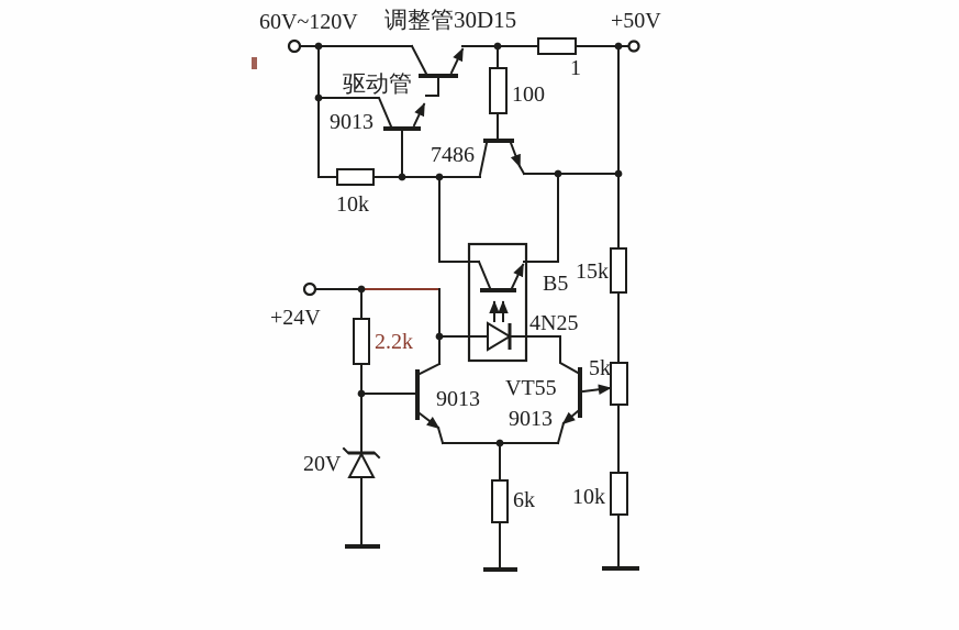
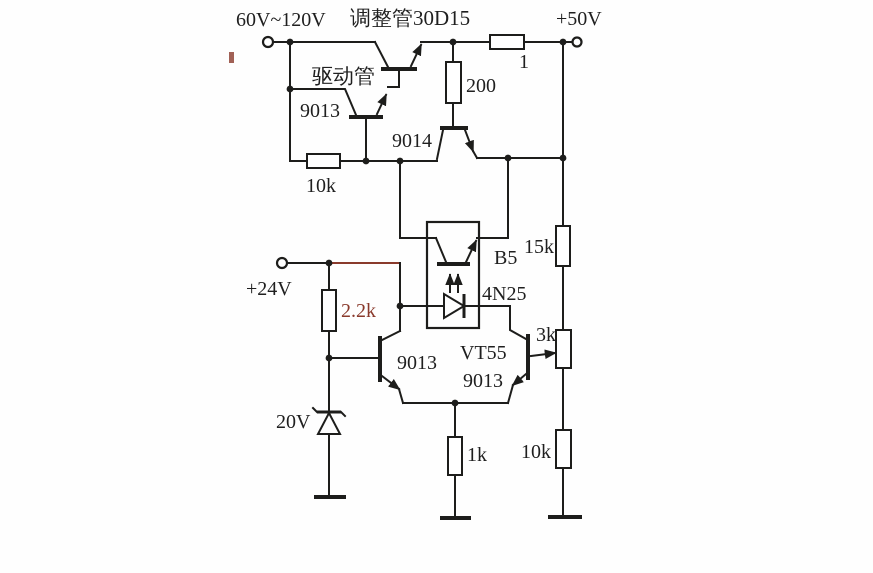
  60V~120V
  调整管30D15
  +50V
  驱动管
  9013
  1
- 100
+ 200
- 7486
+ 9014
  10k
  B5
  4N25
  15k
- 5k
+ 3k
  10k
  +24V
  2.2k
  9013
  VT55
  9013
  20V
- 6k
+ 1k
